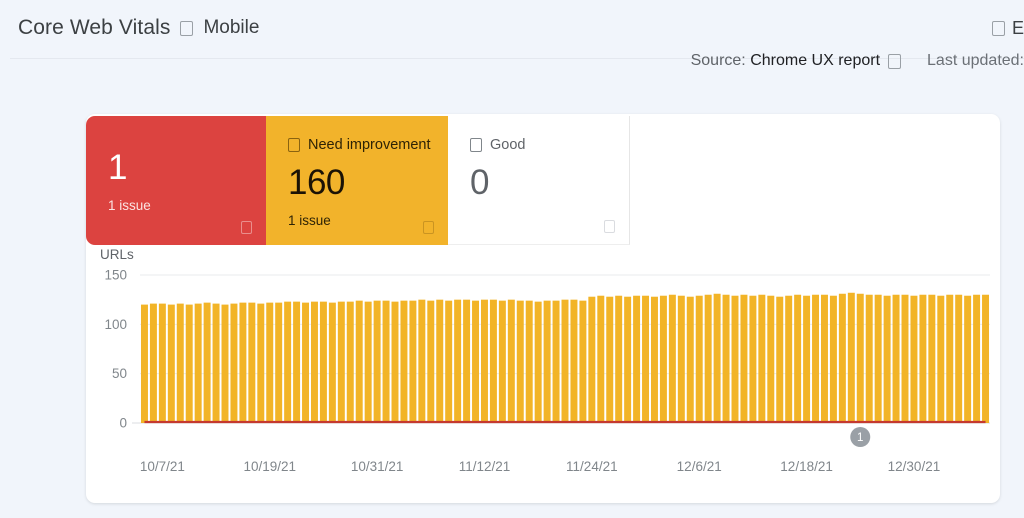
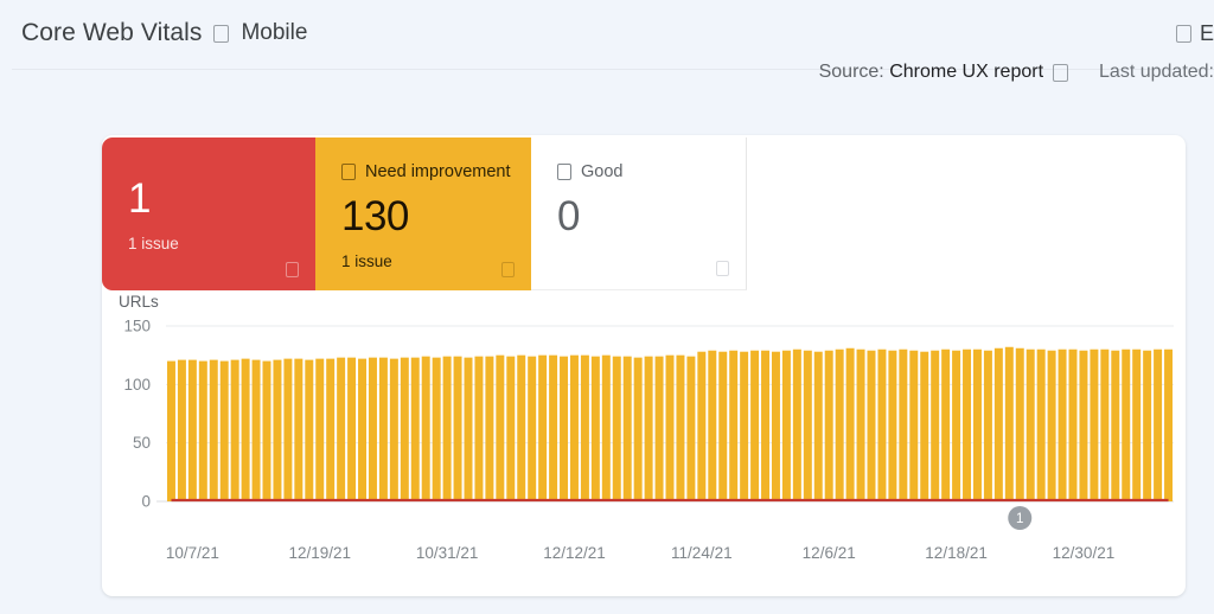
  Core Web Vitals
  Mobile
  E
  Source: Chrome UX report
  Last updated:
  1
  1 issue
  Need improvement
- 160
+ 130
  1 issue
  Good
  0
  URLs
  0
  50
  100
  150
  10/7/21
- 10/19/21
+ 12/19/21
  10/31/21
- 11/12/21
+ 12/12/21
  11/24/21
  12/6/21
  12/18/21
  12/30/21
  1
